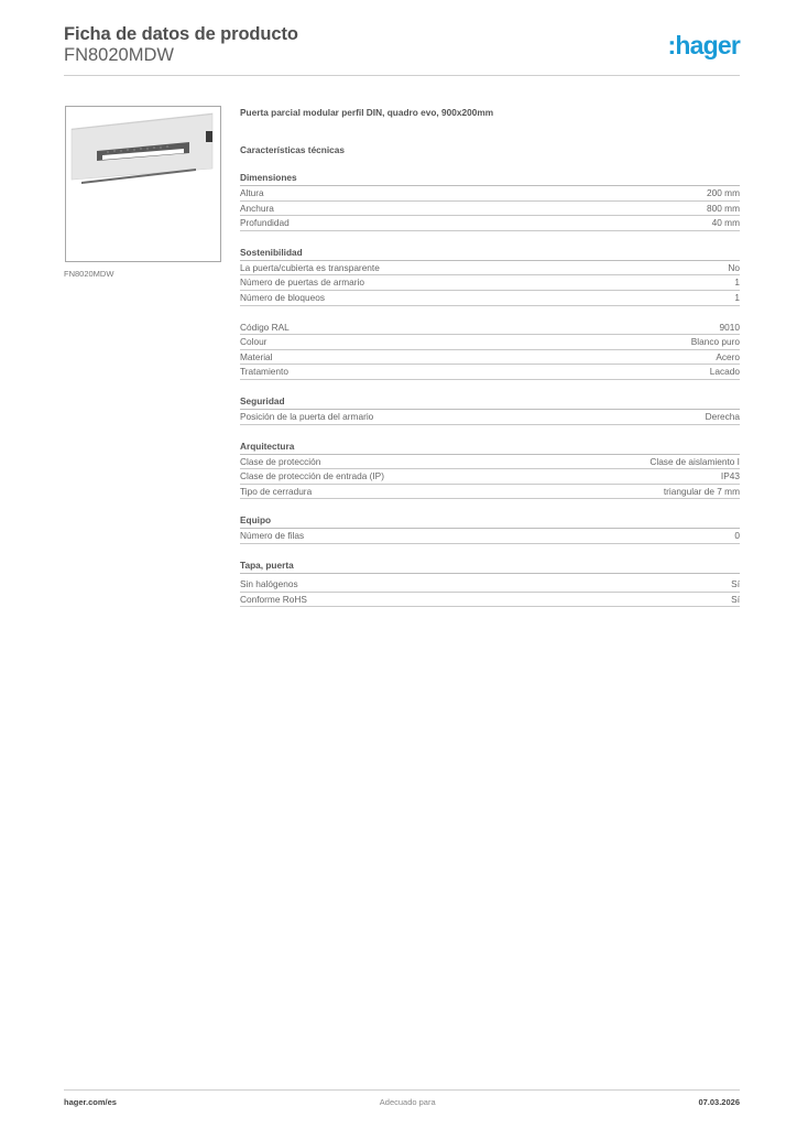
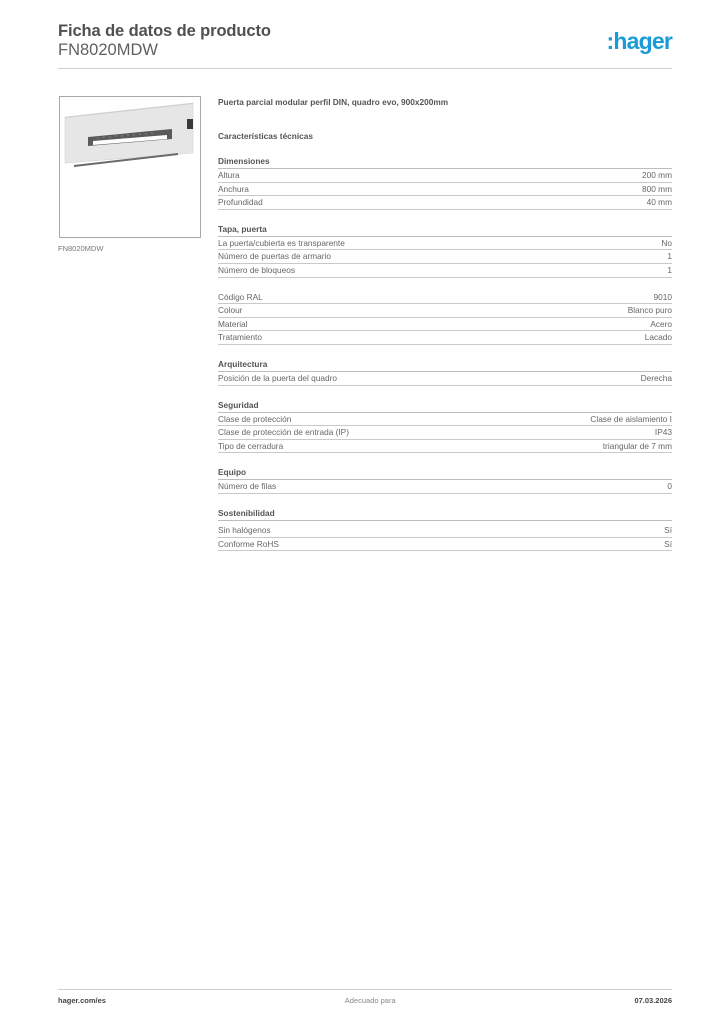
  Ficha de datos de producto
  FN8020MDW
  :hager
  FN8020MDW
  Puerta parcial modular perfil DIN, quadro evo, 900x200mm
  Características técnicas
  Dimensiones
  Altura
  200 mm
  Anchura
  800 mm
  Profundidad
  40 mm
- Sostenibilidad
+ Tapa, puerta
  La puerta/cubierta es transparente
  No
  Número de puertas de armario
  1
  Número de bloqueos
  1
  Código RAL
  9010
  Colour
  Blanco puro
  Material
  Acero
  Tratamiento
  Lacado
- Seguridad
+ Arquitectura
- Posición de la puerta del armario
+ Posición de la puerta del quadro
  Derecha
- Arquitectura
+ Seguridad
  Clase de protección
  Clase de aislamiento I
  Clase de protección de entrada (IP)
  IP43
  Tipo de cerradura
  triangular de 7 mm
  Equipo
  Número de filas
  0
- Tapa, puerta
+ Sostenibilidad
  Sin halógenos
  Sí
  Conforme RoHS
  Sí
  hager.com/es
  Adecuado para
  07.03.2026
